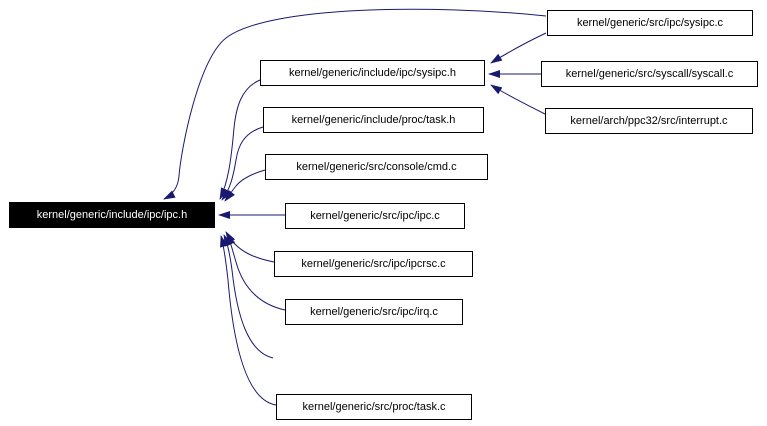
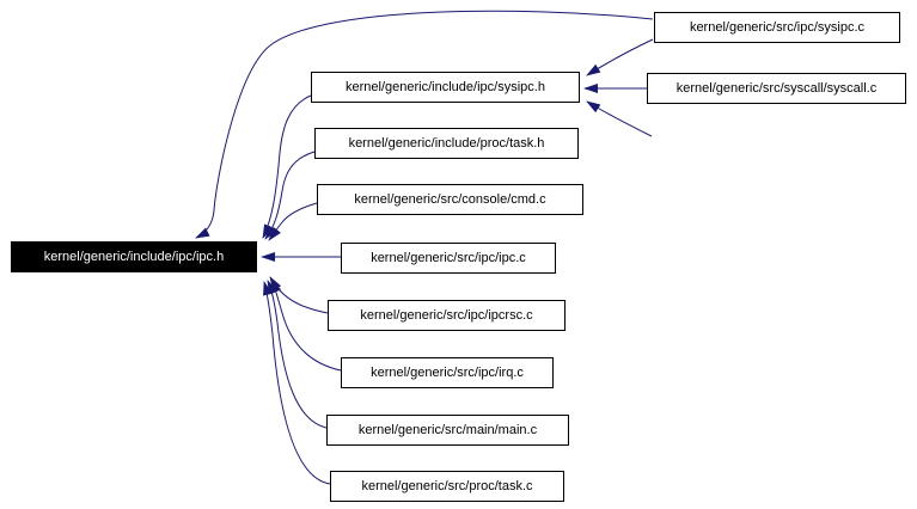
  kernel/generic/include/ipc/ipc.h
  kernel/generic/include/ipc/sysipc.h
  kernel/generic/include/proc/task.h
  kernel/generic/src/console/cmd.c
  kernel/generic/src/ipc/ipc.c
  kernel/generic/src/ipc/ipcrsc.c
  kernel/generic/src/ipc/irq.c
+ kernel/generic/src/main/main.c
  kernel/generic/src/proc/task.c
  kernel/generic/src/ipc/sysipc.c
  kernel/generic/src/syscall/syscall.c
- kernel/arch/ppc32/src/interrupt.c
